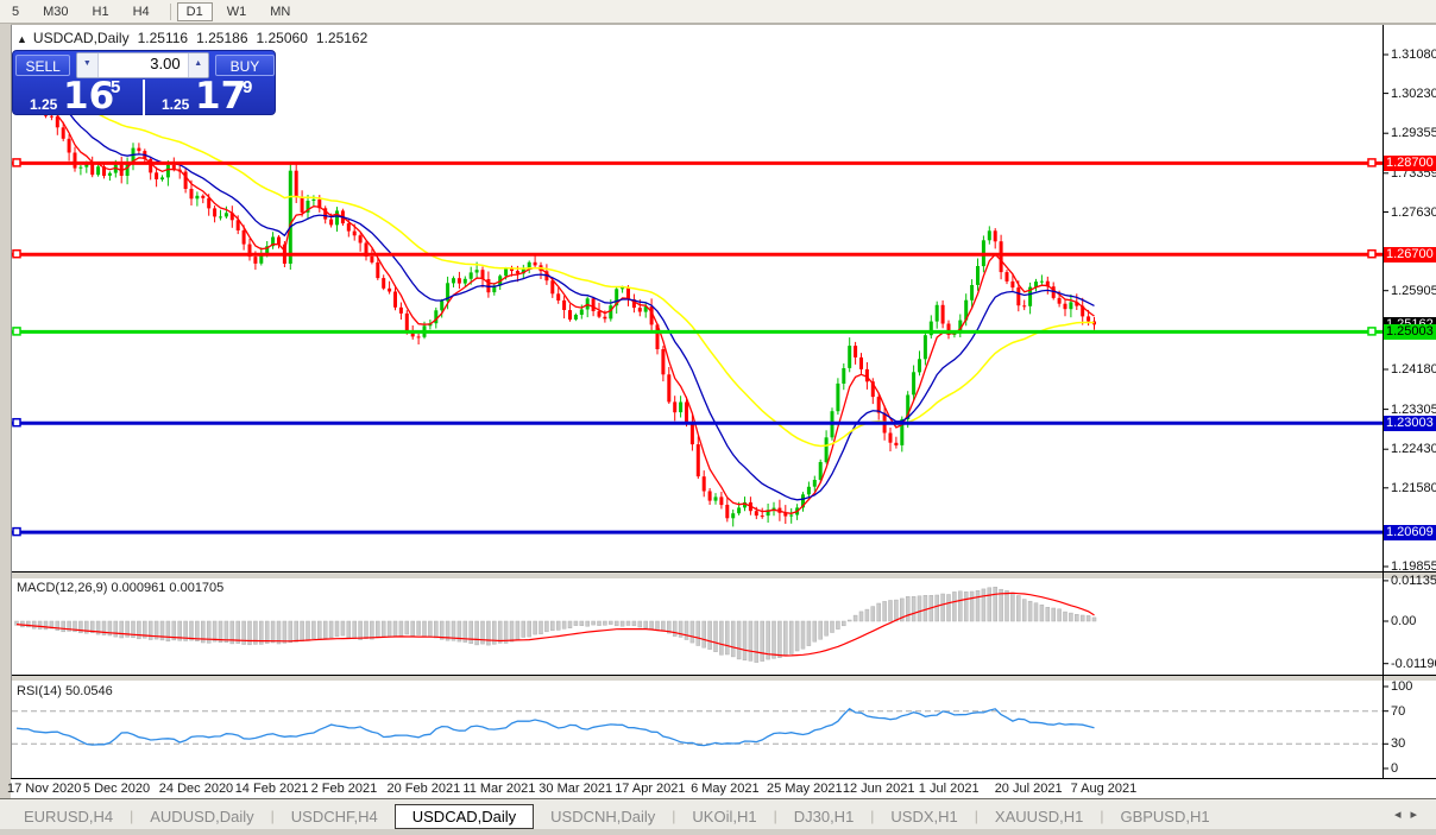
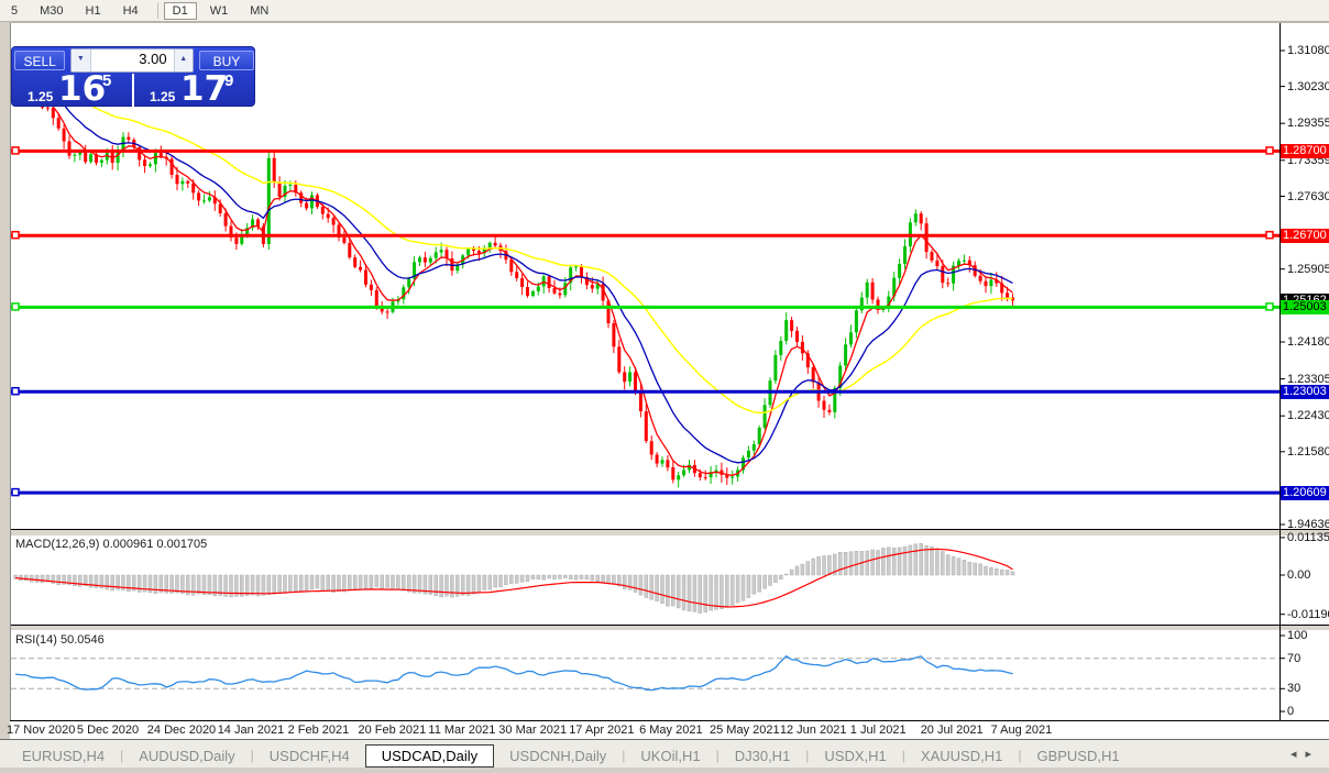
  5
  M30
  H1
  H4
  D1
  W1
  MN
- ▲ USDCAD,Daily 1.25116 1.25186 1.25060 1.25162
  SELL
  3.00
  BUY
  1.25
  16
  5
  1.25
  17
  9
  MACD(12,26,9) 0.000961 0.001705
  RSI(14) 50.0546
  1.31080
  1.30230
  1.29355
  1.73359
  1.27630
  1.25905
  1.24180
  1.23305
  1.22430
  1.21580
- 1.19855
+ 1.94636
  0.01135
  0.00
  -0.0119
  100
  70
  30
  0
  1.28700
  1.26700
  1.25003
  1.23003
  1.20609
  17 Nov 2020
  5 Dec 2020
  24 Dec 2020
- 14 Feb 2021
+ 14 Jan 2021
  2 Feb 2021
  20 Feb 2021
  11 Mar 2021
  30 Mar 2021
  17 Apr 2021
  6 May 2021
  25 May 2021
  12 Jun 2021
  1 Jul 2021
  20 Jul 2021
  7 Aug 2021
  EURUSD,H4
  |
  AUDUSD,Daily
  |
  USDCHF,H4
  USDCAD,Daily
  USDCNH,Daily
  |
  UKOil,H1
  |
  DJ30,H1
  |
  USDX,H1
  |
  XAUUSD,H1
  |
  GBPUSD,H1
  ◂▸
